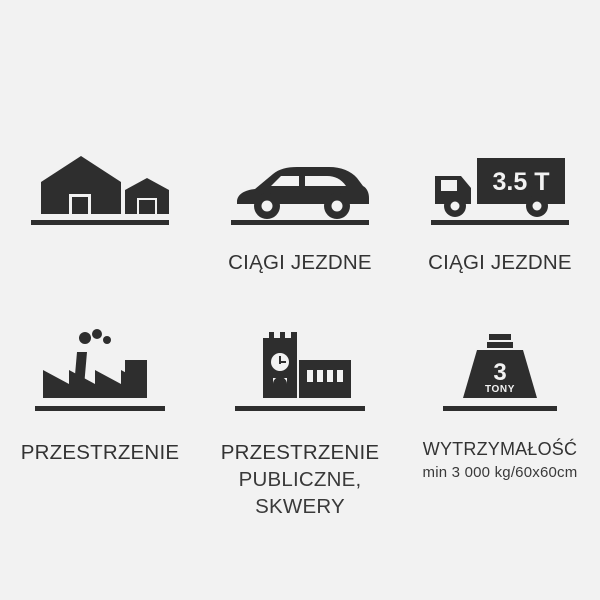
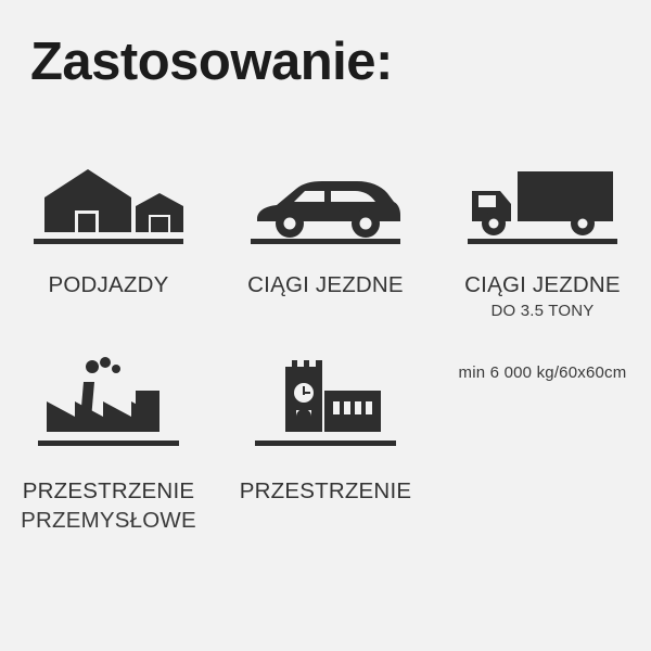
+ Zastosowanie:
+ PODJAZDY
  CIĄGI JEZDNE
- 3.5 T
  CIĄGI JEZDNE
+ DO 3.5 TONY
  PRZESTRZENIE
+ PRZEMYSŁOWE
  PRZESTRZENIE
- PUBLICZNE, SKWERY
- 3
- TONY
- WYTRZYMAŁOŚĆ
- min 3 000 kg/60x60cm
+ min 6 000 kg/60x60cm
